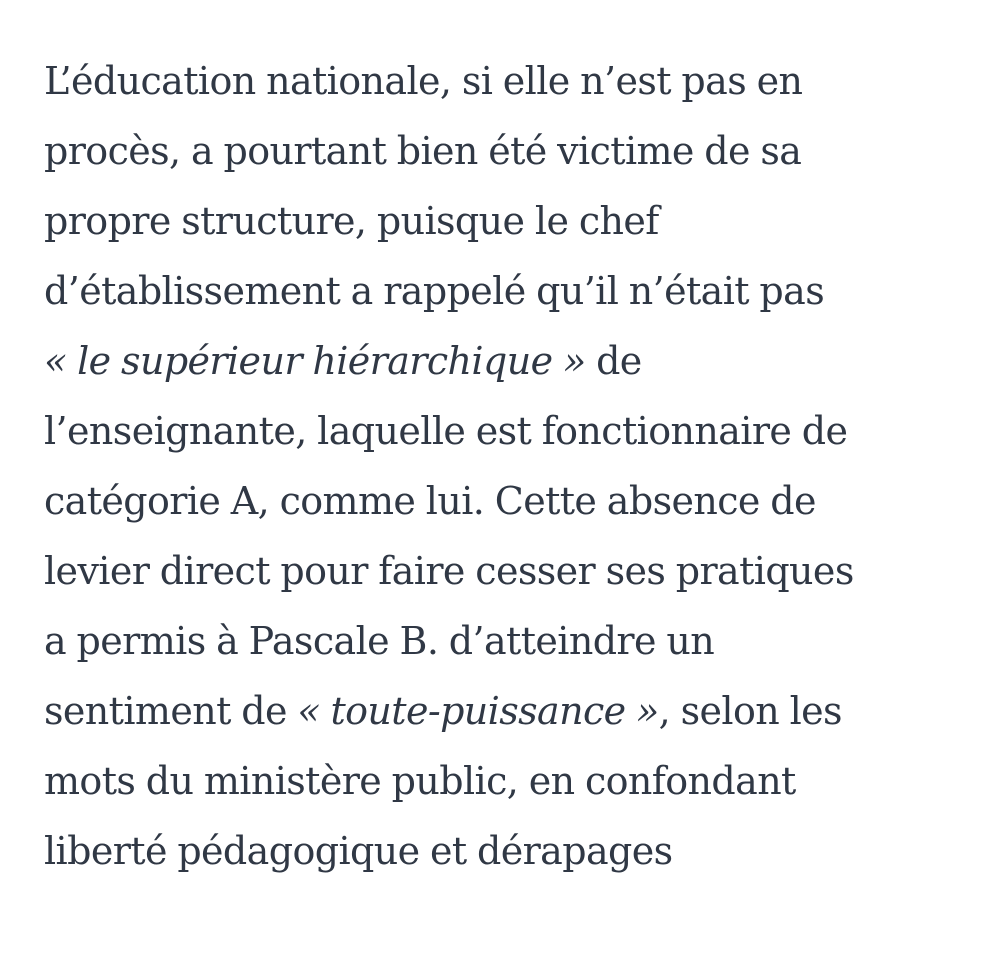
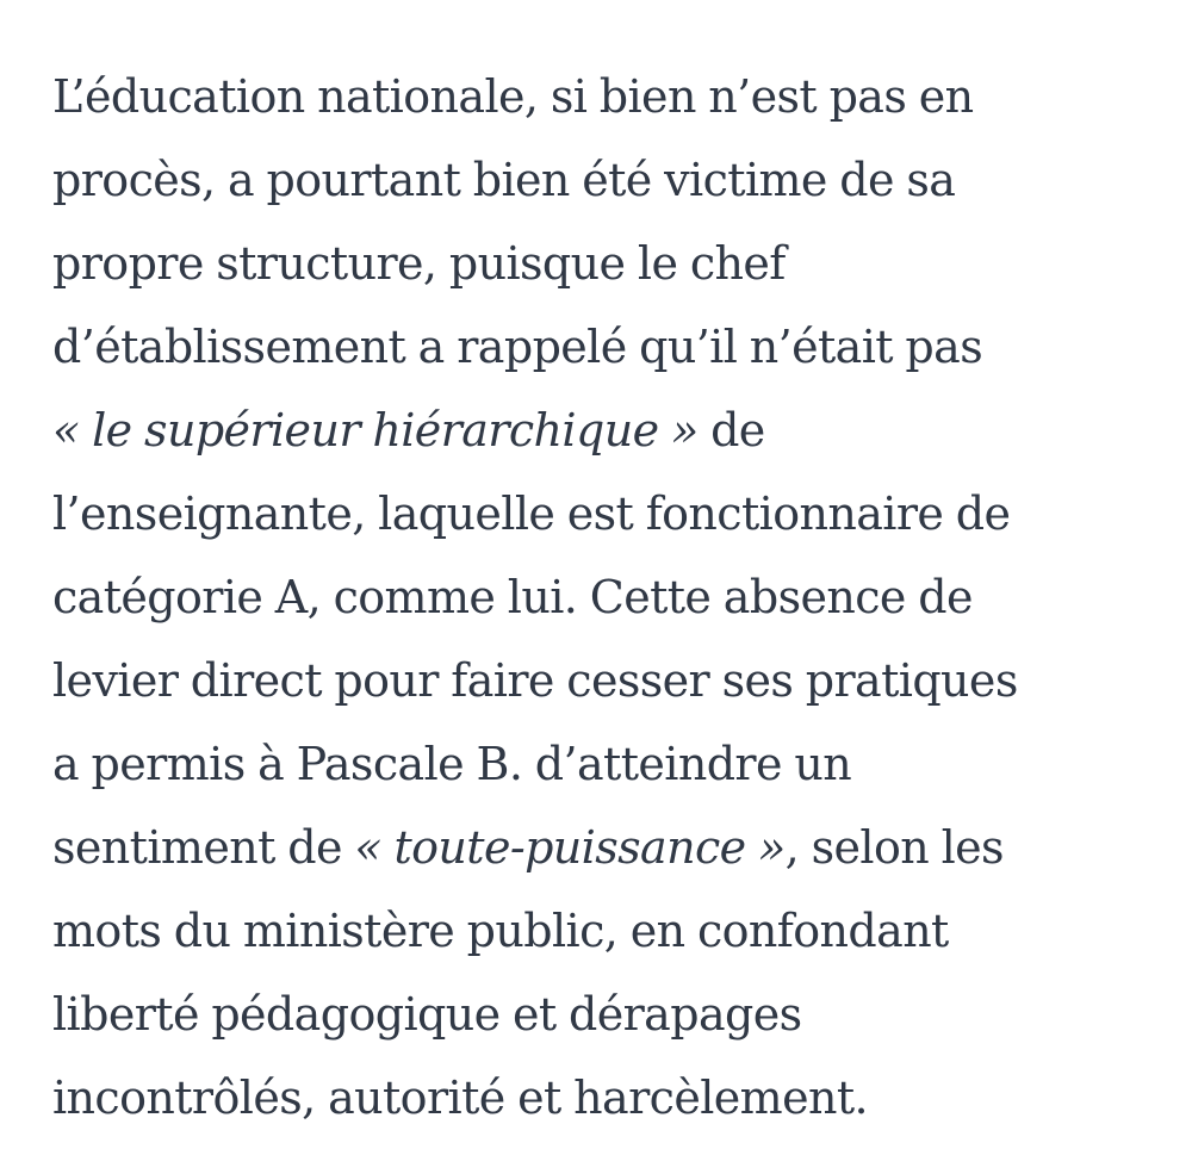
- L’éducation nationale, si elle n’est pas en
+ L’éducation nationale, si bien n’est pas en
  procès, a pourtant bien été victime de sa
  propre structure, puisque le chef
  d’établissement a rappelé qu’il n’était pas
  « le supérieur hiérarchique » de
  l’enseignante, laquelle est fonctionnaire de
  catégorie A, comme lui. Cette absence de
  levier direct pour faire cesser ses pratiques
  a permis à Pascale B. d’atteindre un
  sentiment de « toute-puissance », selon les
  mots du ministère public, en confondant
  liberté pédagogique et dérapages
+ incontrôlés, autorité et harcèlement.
